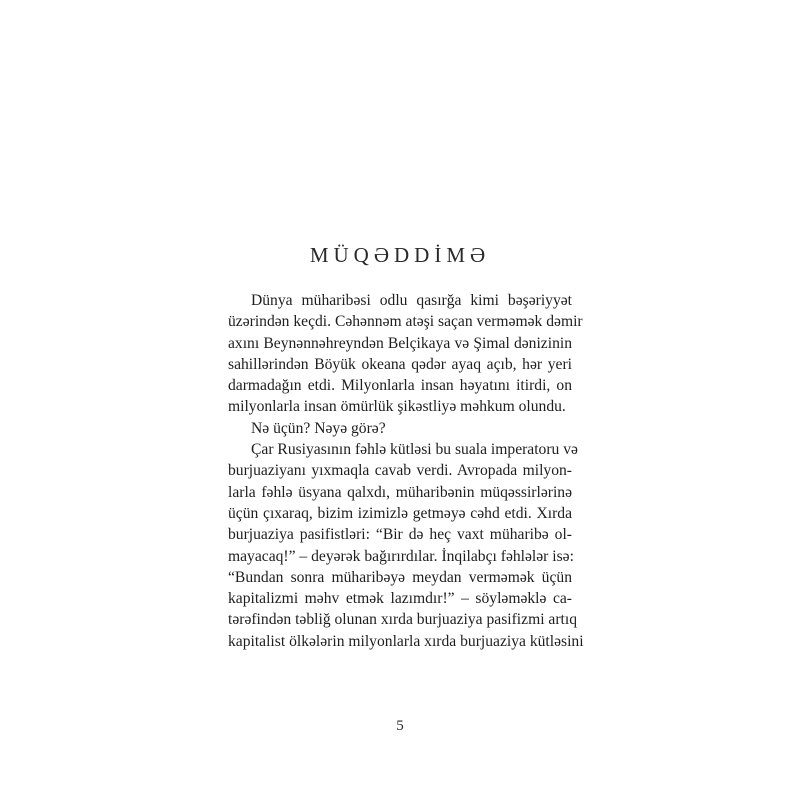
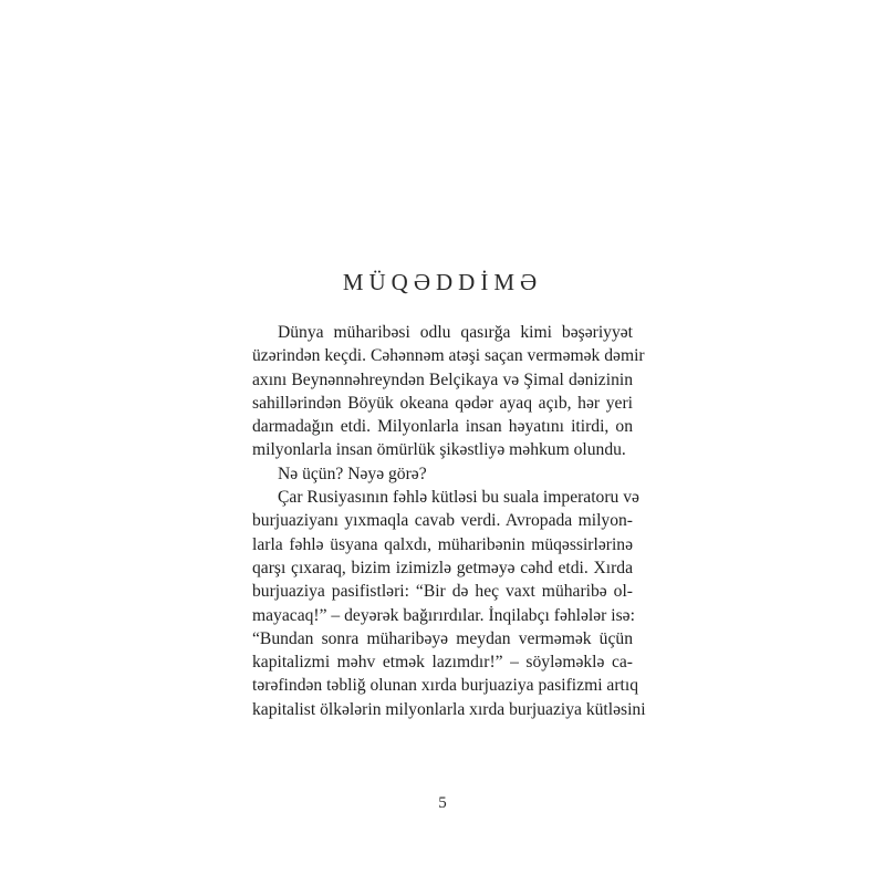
  MÜQƏDDİMƏ
  Dünya müharibəsi odlu qasırğa kimi bəşəriyyət
  üzərindən keçdi. Cəhənnəm atəşi saçan verməmək dəmir
  axını Beynənnəhreyndən Belçikaya və Şimal dənizinin
  sahillərindən Böyük okeana qədər ayaq açıb, hər yeri
  darmadağın etdi. Milyonlarla insan həyatını itirdi, on
  milyonlarla insan ömürlük şikəstliyə məhkum olundu.
  Nə üçün? Nəyə görə?
  Çar Rusiyasının fəhlə kütləsi bu suala imperatoru və
  burjuaziyanı yıxmaqla cavab verdi. Avropada milyon-
  larla fəhlə üsyana qalxdı, müharibənin müqəssirlərinə
- üçün çıxaraq, bizim izimizlə getməyə cəhd etdi. Xırda
+ qarşı çıxaraq, bizim izimizlə getməyə cəhd etdi. Xırda
  burjuaziya pasifistləri: “Bir də heç vaxt müharibə ol-
  mayacaq!” – deyərək bağırırdılar. İnqilabçı fəhlələr isə:
  “Bundan sonra müharibəyə meydan verməmək üçün
  kapitalizmi məhv etmək lazımdır!” – söyləməklə ca-
  tərəfindən təbliğ olunan xırda burjuaziya pasifizmi artıq
  kapitalist ölkələrin milyonlarla xırda burjuaziya kütləsini
  5
